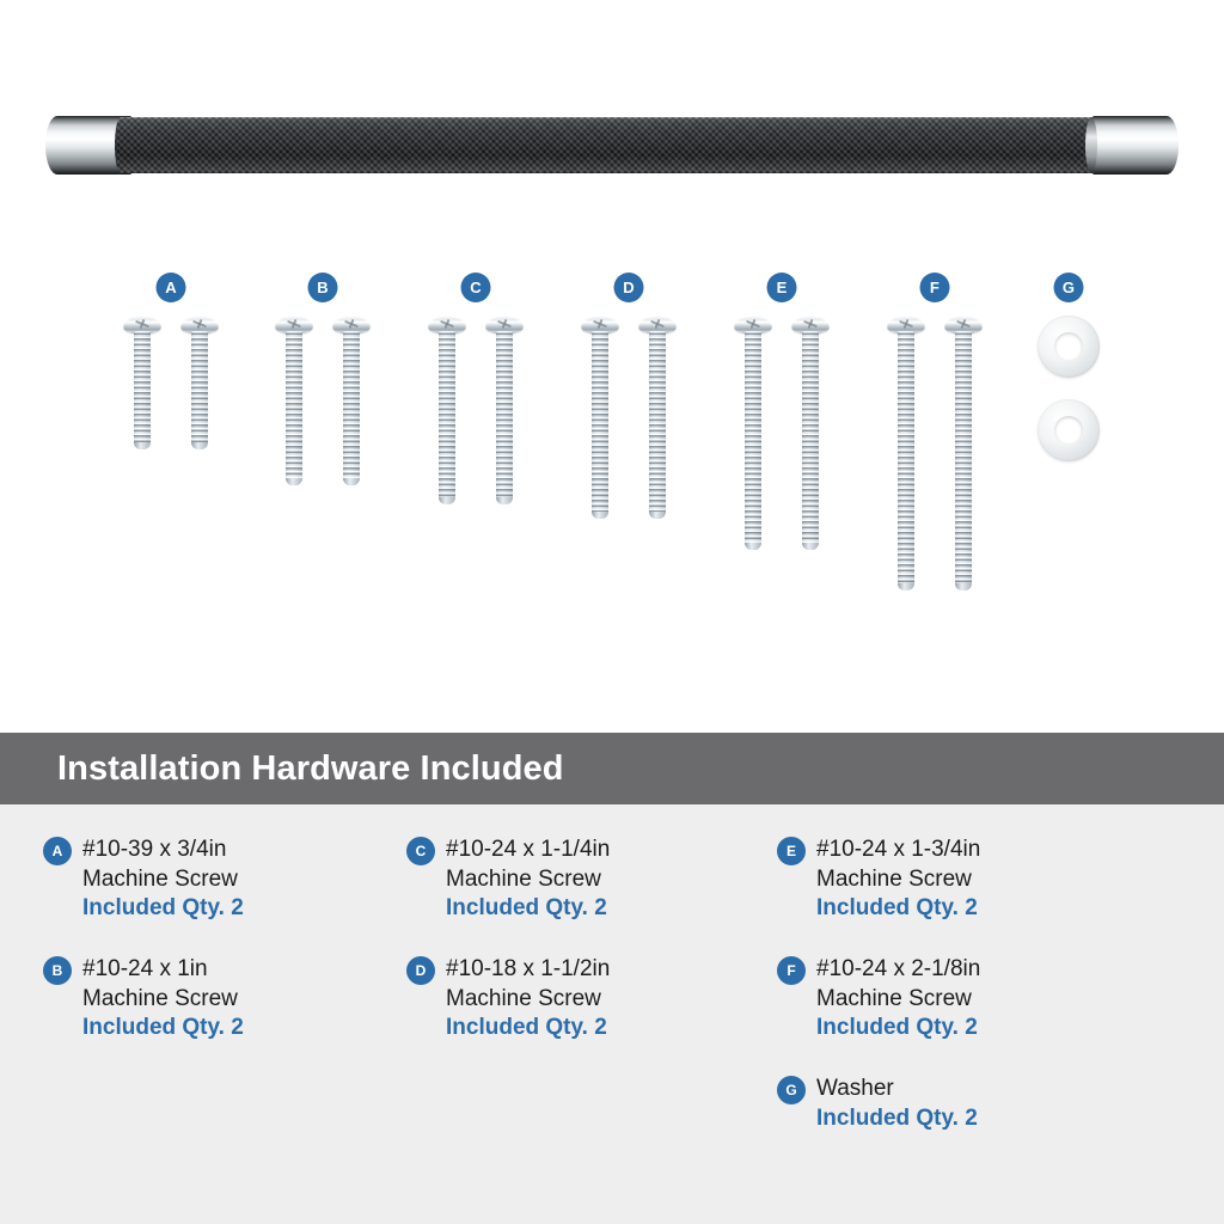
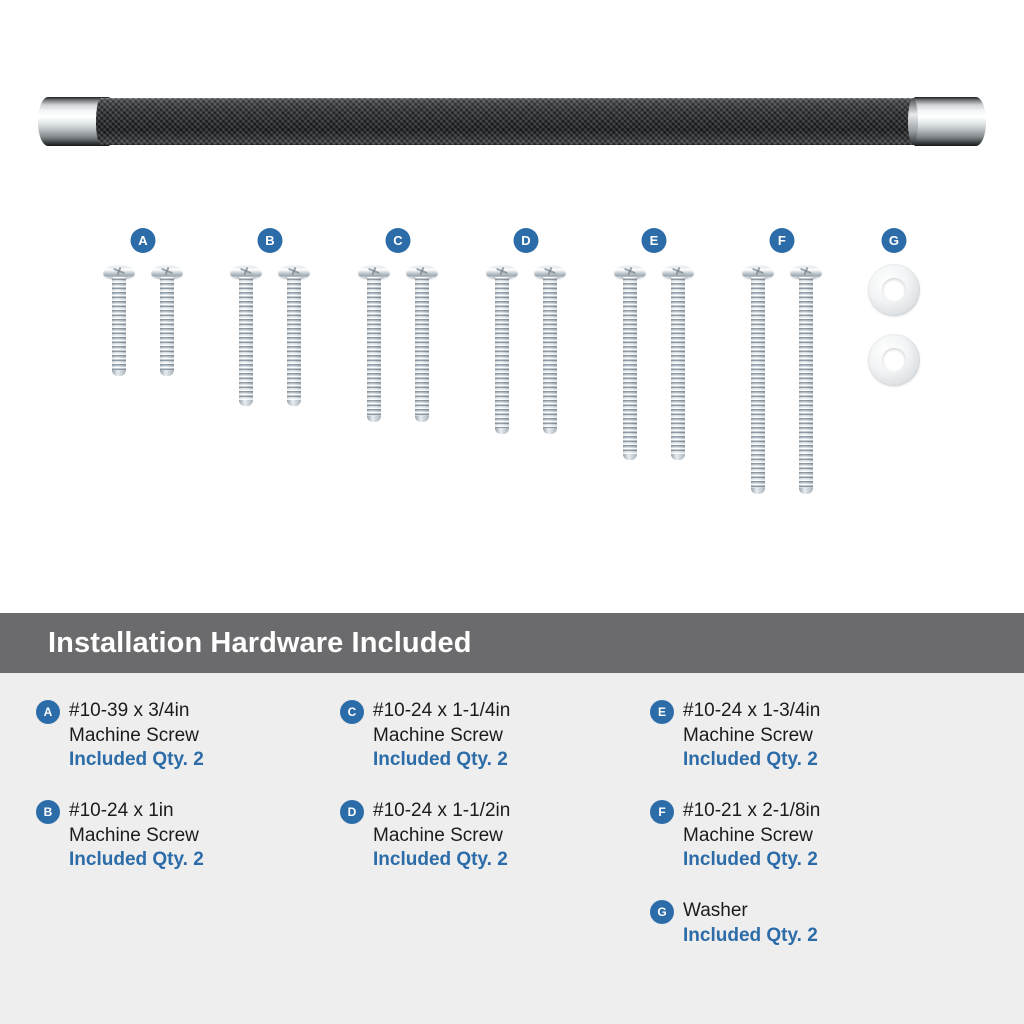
  A
  B
  C
  D
  E
  F
  G
  Installation Hardware Included
  A
  #10-39 x 3/4in
  Machine Screw
  Included Qty. 2
  B
  #10-24 x 1in
  Machine Screw
  Included Qty. 2
  C
  #10-24 x 1-1/4in
  Machine Screw
  Included Qty. 2
  D
- #10-18 x 1-1/2in
+ #10-24 x 1-1/2in
  Machine Screw
  Included Qty. 2
  E
  #10-24 x 1-3/4in
  Machine Screw
  Included Qty. 2
  F
- #10-24 x 2-1/8in
+ #10-21 x 2-1/8in
  Machine Screw
  Included Qty. 2
  G
  Washer
  Included Qty. 2
